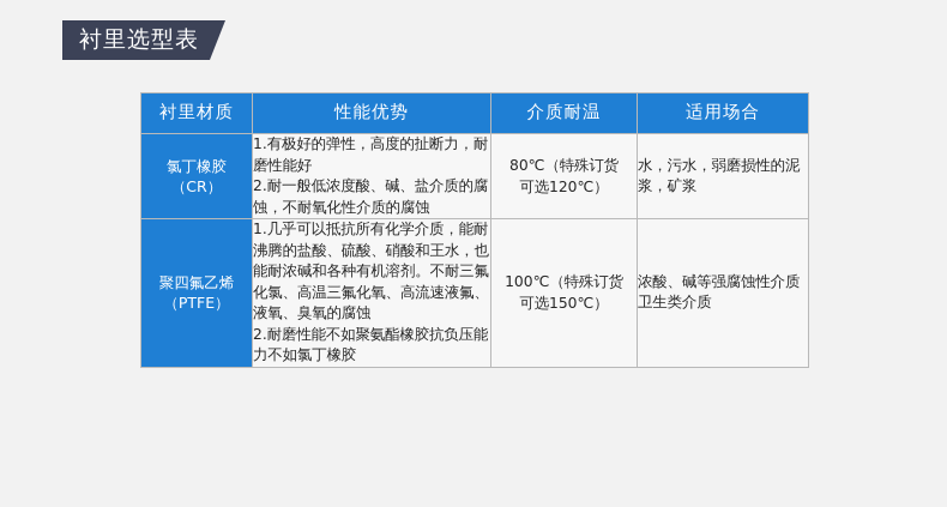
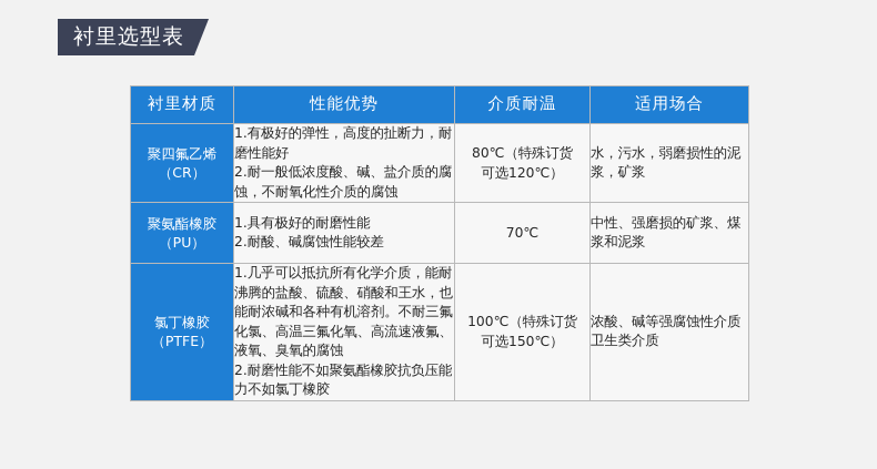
  衬里选型表
  衬里材质	性能优势	介质耐温	适用场合
- 氯丁橡胶 （CR）	1.有极好的弹性，高度的扯断力，耐磨性能好 2.耐一般低浓度酸、碱、盐介质的腐蚀，不耐氧化性介质的腐蚀	80℃（特殊订货 可选120℃）	水，污水，弱磨损性的泥浆，矿浆
+ 聚四氟乙烯 （CR）	1.有极好的弹性，高度的扯断力，耐磨性能好 2.耐一般低浓度酸、碱、盐介质的腐蚀，不耐氧化性介质的腐蚀	80℃（特殊订货 可选120℃）	水，污水，弱磨损性的泥浆，矿浆
+ 聚氨酯橡胶 （PU）	1.具有极好的耐磨性能 2.耐酸、碱腐蚀性能较差	70℃	中性、强磨损的矿浆、煤浆和泥浆
- 聚四氟乙烯 （PTFE）	1.几乎可以抵抗所有化学介质，能耐沸腾的盐酸、硫酸、硝酸和王水，也能耐浓碱和各种有机溶剂。不耐三氟化氯、高温三氟化氧、高流速液氟、液氧、臭氧的腐蚀 2.耐磨性能不如聚氨酯橡胶抗负压能力不如氯丁橡胶	100℃（特殊订货 可选150℃）	浓酸、碱等强腐蚀性介质卫生类介质
+ 氯丁橡胶 （PTFE）	1.几乎可以抵抗所有化学介质，能耐沸腾的盐酸、硫酸、硝酸和王水，也能耐浓碱和各种有机溶剂。不耐三氟化氯、高温三氟化氧、高流速液氟、液氧、臭氧的腐蚀 2.耐磨性能不如聚氨酯橡胶抗负压能力不如氯丁橡胶	100℃（特殊订货 可选150℃）	浓酸、碱等强腐蚀性介质卫生类介质
